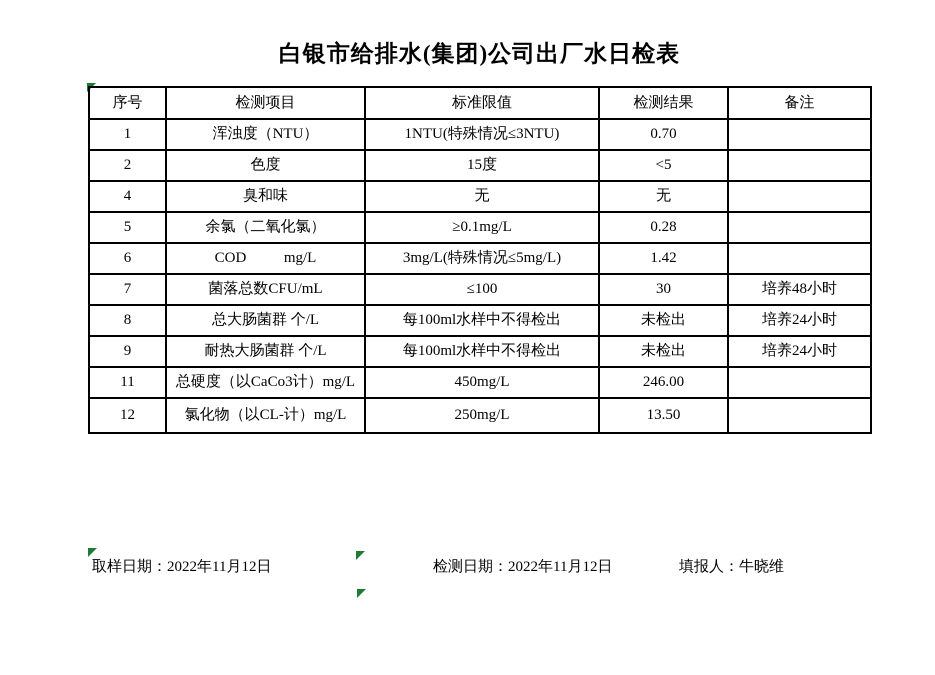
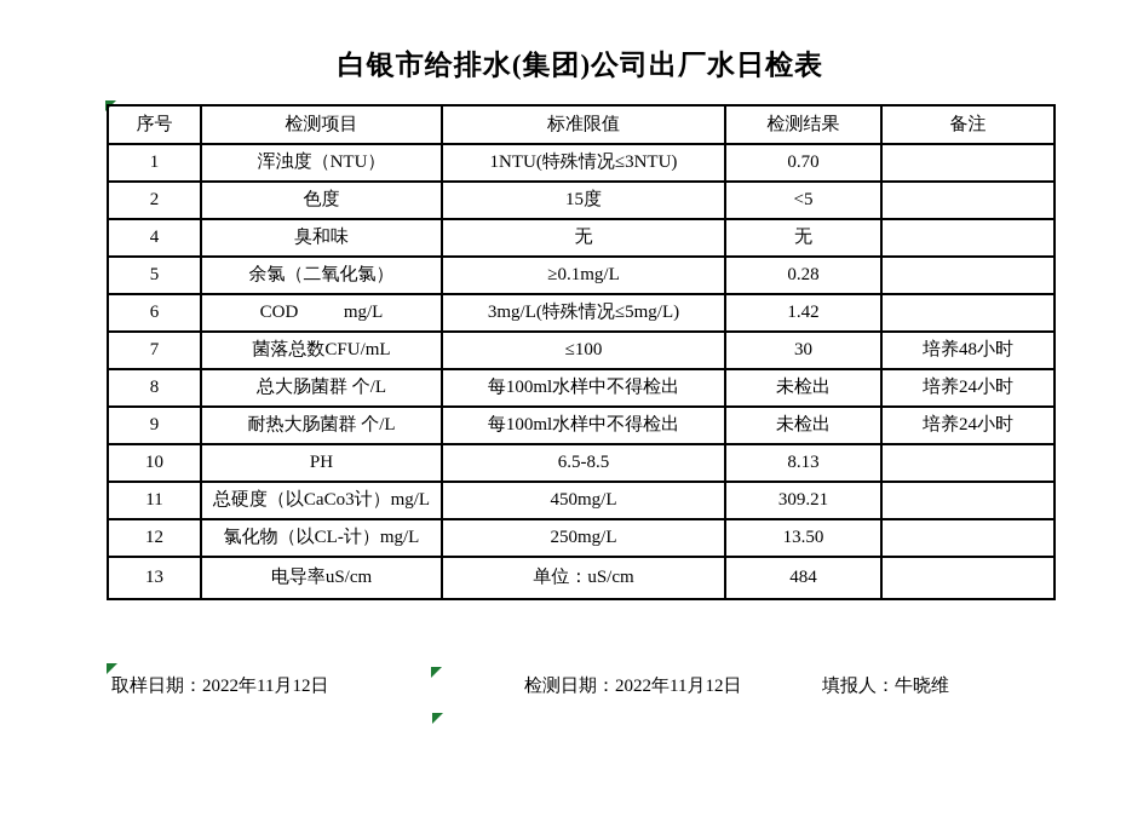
  白银市给排水(集团)公司出厂水日检表
  序号	检测项目	标准限值	检测结果	备注
  1	浑浊度（NTU）	1NTU(特殊情况≤3NTU)	0.70
  2	色度	15度	<5
  4	臭和味	无	无
  5	余氯（二氧化氯）	≥0.1mg/L	0.28
  6	COD mg/L	3mg/L(特殊情况≤5mg/L)	1.42
  7	菌落总数CFU/mL	≤100	30	培养48小时
  8	总大肠菌群 个/L	每100ml水样中不得检出	未检出	培养24小时
  9	耐热大肠菌群 个/L	每100ml水样中不得检出	未检出	培养24小时
+ 10	PH	6.5-8.5	8.13
- 11	总硬度（以CaCo3计）mg/L	450mg/L	246.00
+ 11	总硬度（以CaCo3计）mg/L	450mg/L	309.21
  12	氯化物（以CL-计）mg/L	250mg/L	13.50
+ 13	电导率uS/cm	单位：uS/cm	484
  取样日期：2022年11月12日
  检测日期：2022年11月12日
  填报人：牛晓维
